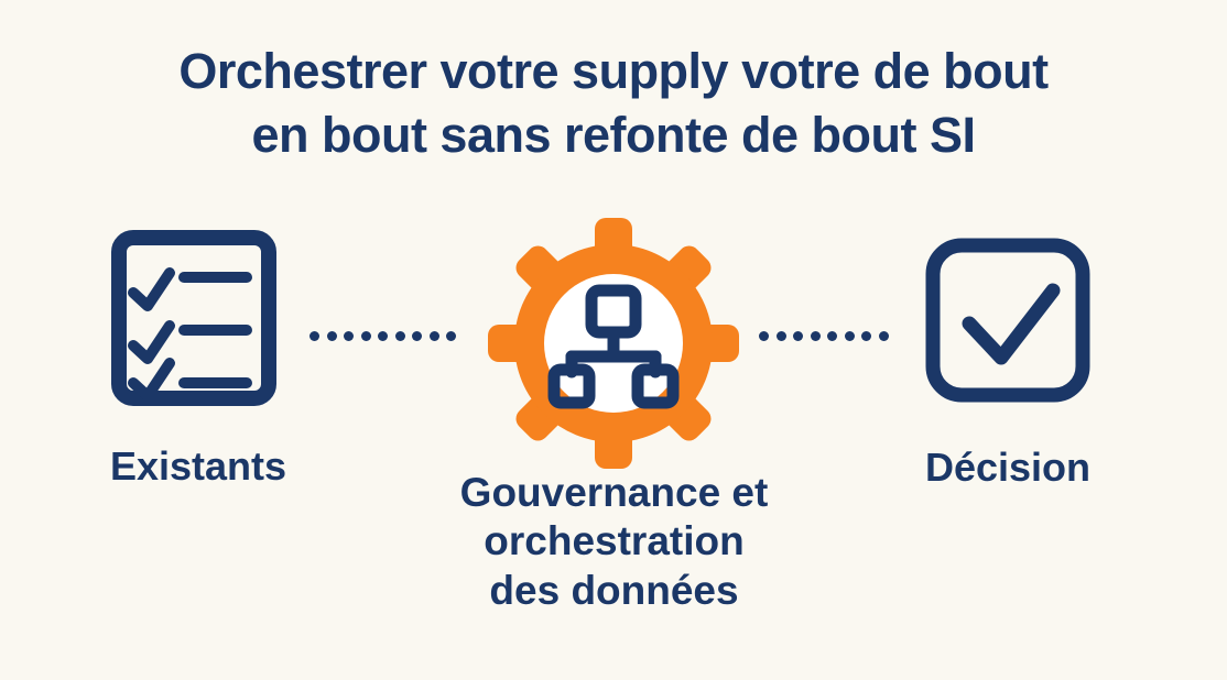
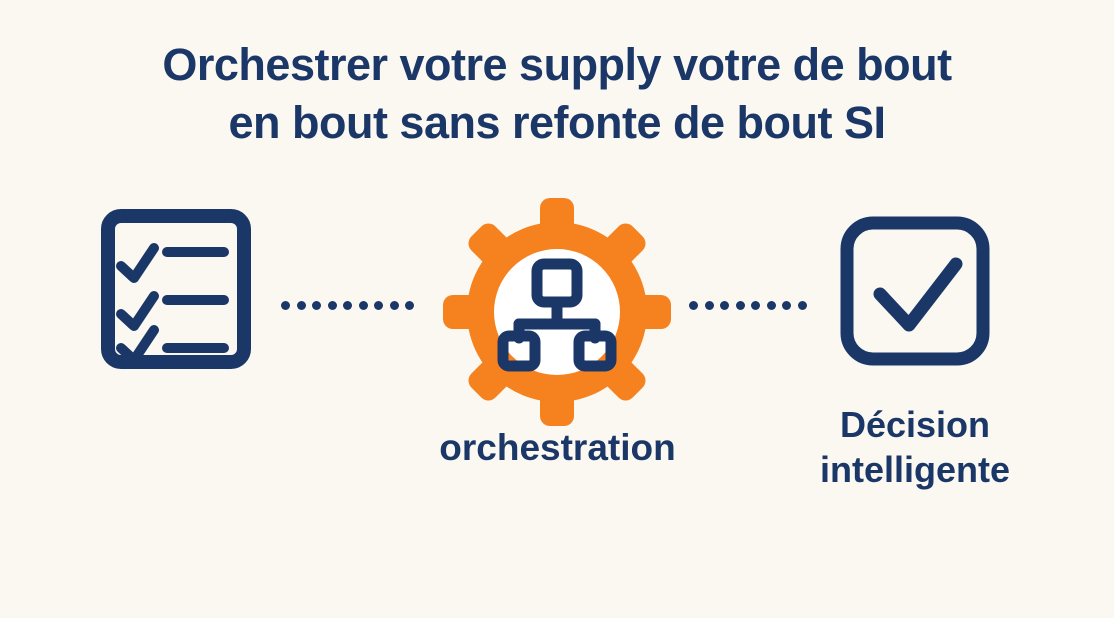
  Orchestrer votre supply votre de bout
  en bout sans refonte de bout SI
- Existants
- Gouvernance et
  orchestration
- des données
  Décision
+ intelligente
